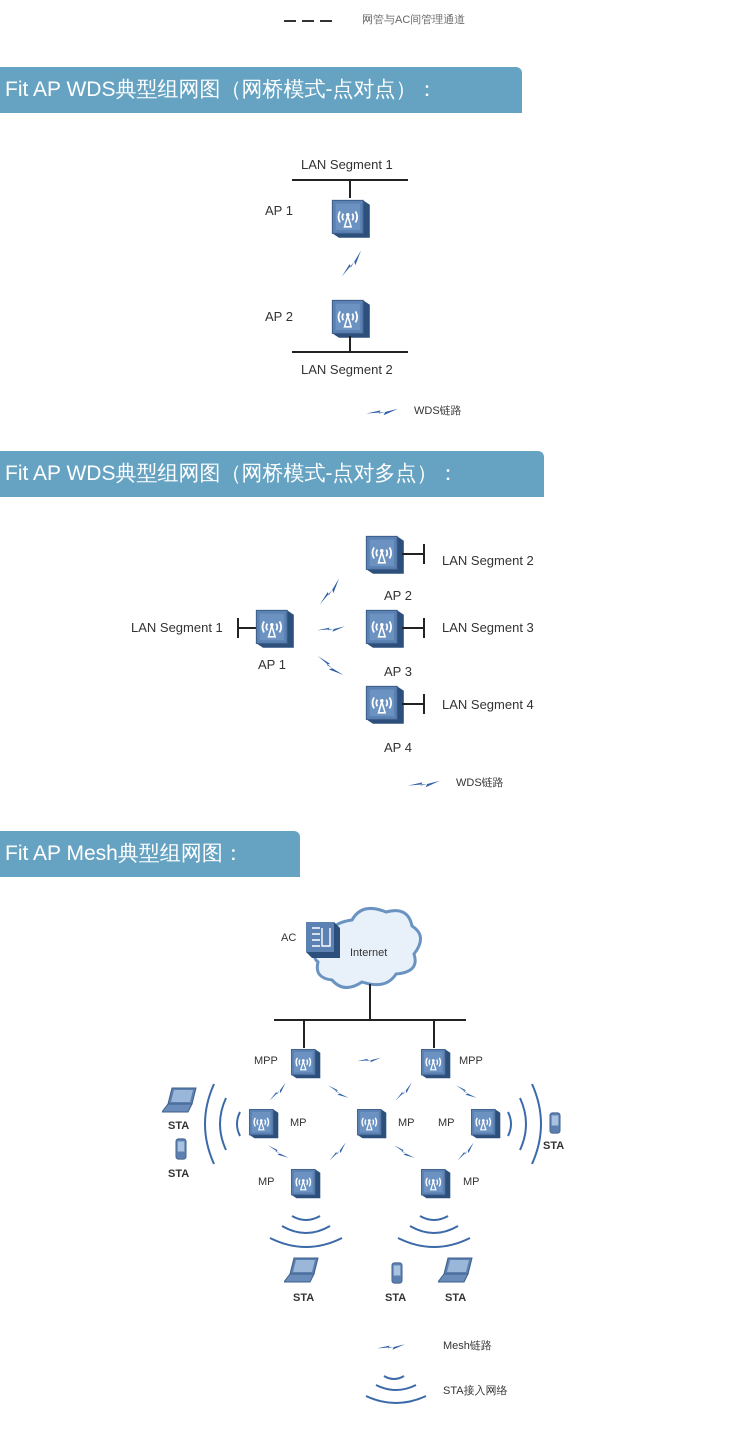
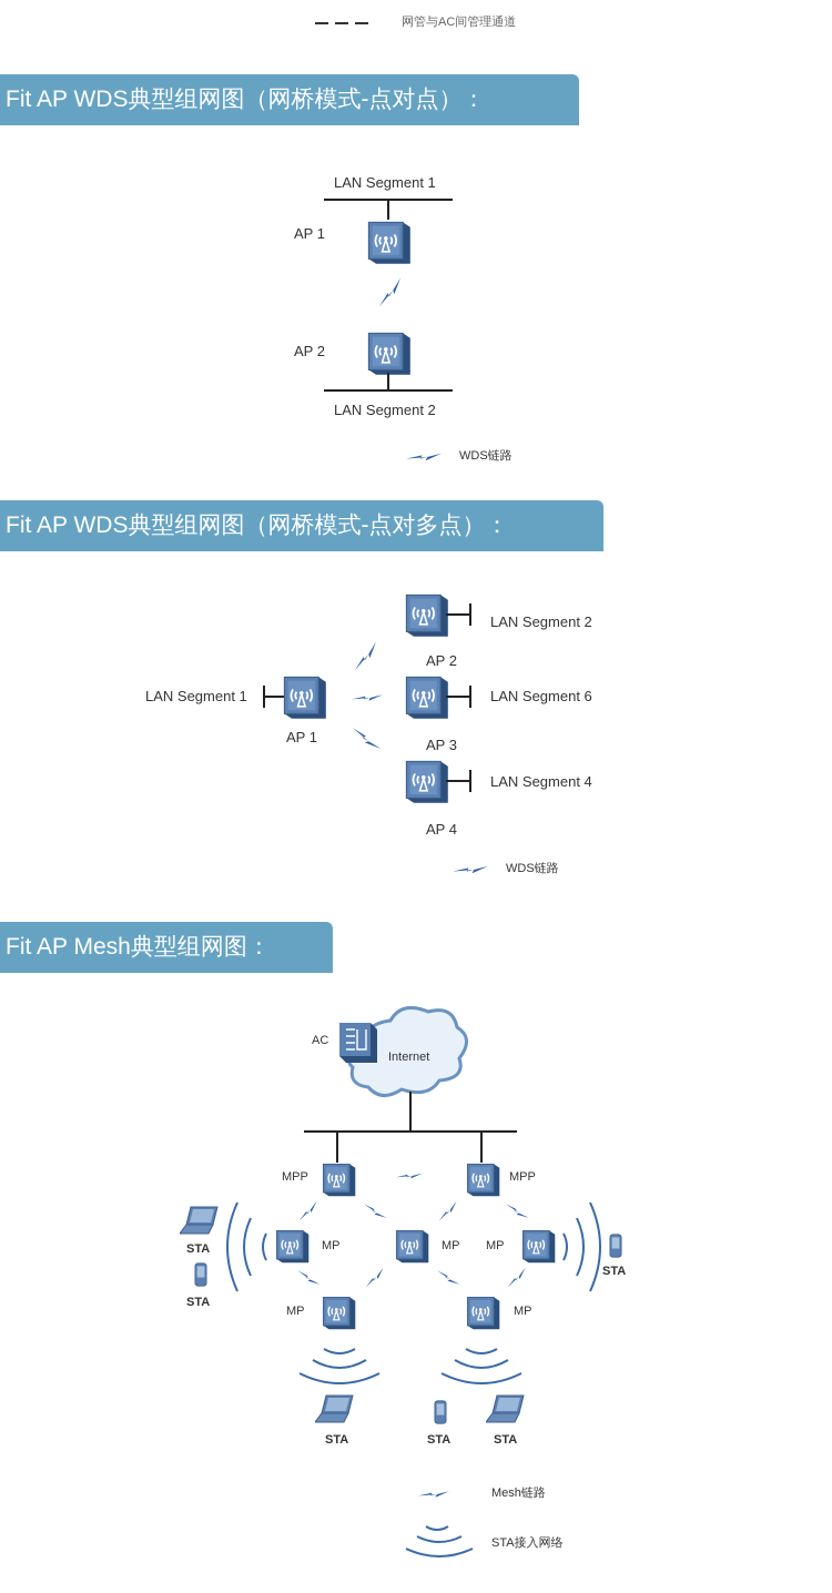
  网管与AC间管理通道
  Fit AP WDS典型组网图（网桥模式-点对点）：
  LAN Segment 1
  AP 1
  AP 2
  LAN Segment 2
  WDS链路
  Fit AP WDS典型组网图（网桥模式-点对多点）：
  LAN Segment 2
  AP 2
  LAN Segment 1
- LAN Segment 3
+ LAN Segment 6
  AP 1
  AP 3
  LAN Segment 4
  AP 4
  WDS链路
  Fit AP Mesh典型组网图：
  AC
  Internet
  MPP
  MPP
  MP
  MP
  MP
  MP
  MP
  STA
  STA
  STA
  STA
  STA
  STA
  Mesh链路
  STA接入网络
